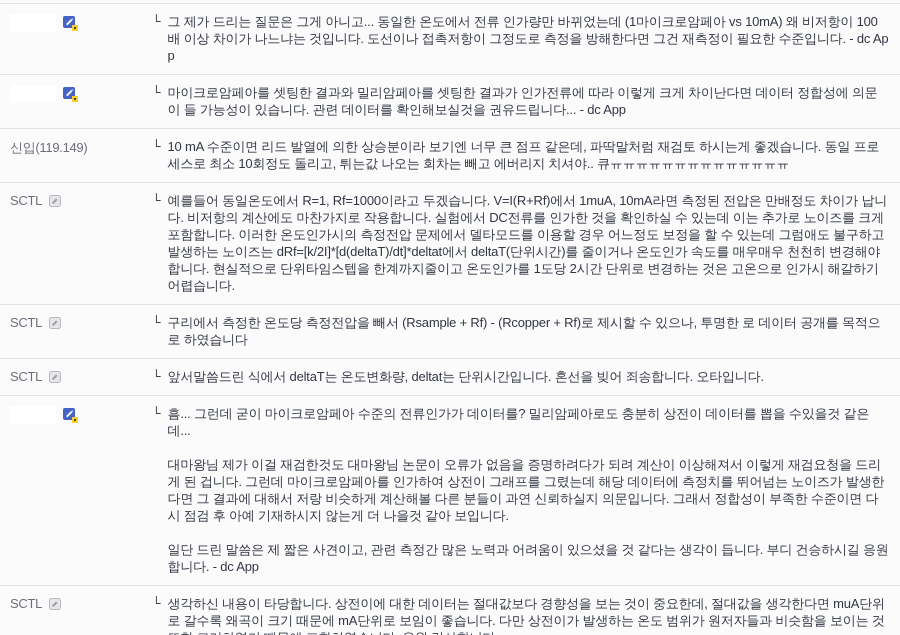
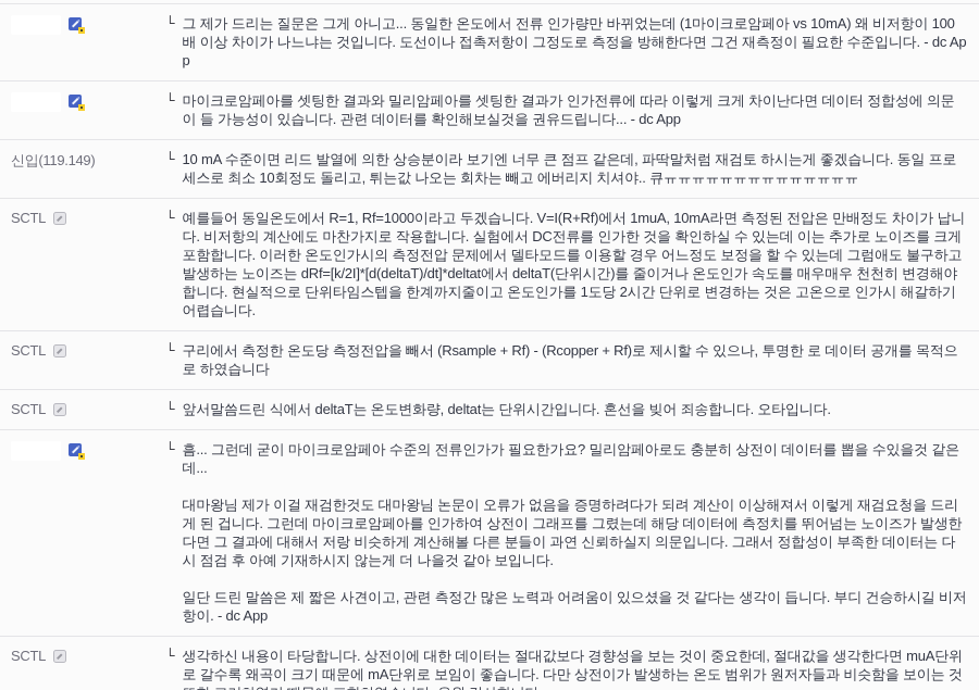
  └
  그 제가 드리는 질문은 그게 아니고... 동일한 온도에서 전류 인가량만 바뀌었는데 (1마이크로암페아 vs 10mA) 왜 비저항이 100배 이상 차이가 나느냐는 것입니다. 도선이나 접촉저항이 그정도로 측정을 방해한다면 그건 재측정이 필요한 수준입니다. - dc App
  └
  마이크로암페아를 셋팅한 결과와 밀리암페아를 셋팅한 결과가 인가전류에 따라 이렇게 크게 차이난다면 데이터 정합성에 의문이 들 가능성이 있습니다. 관련 데이터를 확인해보실것을 권유드립니다... - dc App
  신입(119.149)
  └
  10 mA 수준이면 리드 발열에 의한 상승분이라 보기엔 너무 큰 점프 같은데, 파딱말처럼 재검토 하시는게 좋겠습니다. 동일 프로세스로 최소 10회정도 돌리고, 튀는값 나오는 회차는 빼고 에버리지 치셔야.. 큐ㅠㅠㅠㅠㅠㅠㅠㅠㅠㅠㅠㅠㅠㅠ
  SCTL
  └
  예를들어 동일온도에서 R=1, Rf=1000이라고 두겠습니다. V=I(R+Rf)에서 1muA, 10mA라면 측정된 전압은 만배정도 차이가 납니다. 비저항의 계산에도 마찬가지로 작용합니다. 실험에서 DC전류를 인가한 것을 확인하실 수 있는데 이는 추가로 노이즈를 크게 포함합니다. 이러한 온도인가시의 측정전압 문제에서 델타모드를 이용할 경우 어느정도 보정을 할 수 있는데 그럼애도 불구하고 발생하는 노이즈는 dRf=[k/2I]*[d(deltaT)/dt]*deltat에서 deltaT(단위시간)를 줄이거나 온도인가 속도를 매우매우 천천히 변경해야합니다. 현실적으로 단위타임스텝을 한계까지줄이고 온도인가를 1도당 2시간 단위로 변경하는 것은 고온으로 인가시 해갈하기 어렵습니다.
  SCTL
  └
  구리에서 측정한 온도당 측정전압을 빼서 (Rsample + Rf) - (Rcopper + Rf)로 제시할 수 있으나, 투명한 로 데이터 공개를 목적으로 하였습니다
  SCTL
  └
  앞서말씀드린 식에서 deltaT는 온도변화량, deltat는 단위시간입니다. 혼선을 빚어 죄송합니다. 오타입니다.
  └
- 흠... 그런데 굳이 마이크로암페아 수준의 전류인가가 데이터를? 밀리암페아로도 충분히 상전이 데이터를 뽑을 수있을것 같은데...
+ 흠... 그런데 굳이 마이크로암페아 수준의 전류인가가 필요한가요? 밀리암페아로도 충분히 상전이 데이터를 뽑을 수있을것 같은데...
- 대마왕님 제가 이걸 재검한것도 대마왕님 논문이 오류가 없음을 증명하려다가 되려 계산이 이상해져서 이렇게 재검요청을 드리게 된 겁니다. 그런데 마이크로암페아를 인가하여 상전이 그래프를 그렸는데 해당 데이터에 측정치를 뛰어넘는 노이즈가 발생한다면 그 결과에 대해서 저랑 비슷하게 계산해볼 다른 분들이 과연 신뢰하실지 의문입니다. 그래서 정합성이 부족한 수준이면 다시 점검 후 아예 기재하시지 않는게 더 나을것 같아 보입니다.
+ 대마왕님 제가 이걸 재검한것도 대마왕님 논문이 오류가 없음을 증명하려다가 되려 계산이 이상해져서 이렇게 재검요청을 드리게 된 겁니다. 그런데 마이크로암페아를 인가하여 상전이 그래프를 그렸는데 해당 데이터에 측정치를 뛰어넘는 노이즈가 발생한다면 그 결과에 대해서 저랑 비슷하게 계산해볼 다른 분들이 과연 신뢰하실지 의문입니다. 그래서 정합성이 부족한 데이터는 다시 점검 후 아예 기재하시지 않는게 더 나을것 같아 보입니다.
- 일단 드린 말씀은 제 짧은 사견이고, 관련 측정간 많은 노력과 어려움이 있으셨을 것 같다는 생각이 듭니다. 부디 건승하시길 응원합니다. - dc App
+ 일단 드린 말씀은 제 짧은 사견이고, 관련 측정간 많은 노력과 어려움이 있으셨을 것 같다는 생각이 듭니다. 부디 건승하시길 비저항이. - dc App
  SCTL
  └
  생각하신 내용이 타당합니다. 상전이에 대한 데이터는 절대값보다 경향성을 보는 것이 중요한데, 절대값을 생각한다면 muA단위로 갈수록 왜곡이 크기 때문에 mA단위로 보임이 좋습니다. 다만 상전이가 발생하는 온도 범위가 원저자들과 비슷함을 보이는 것
